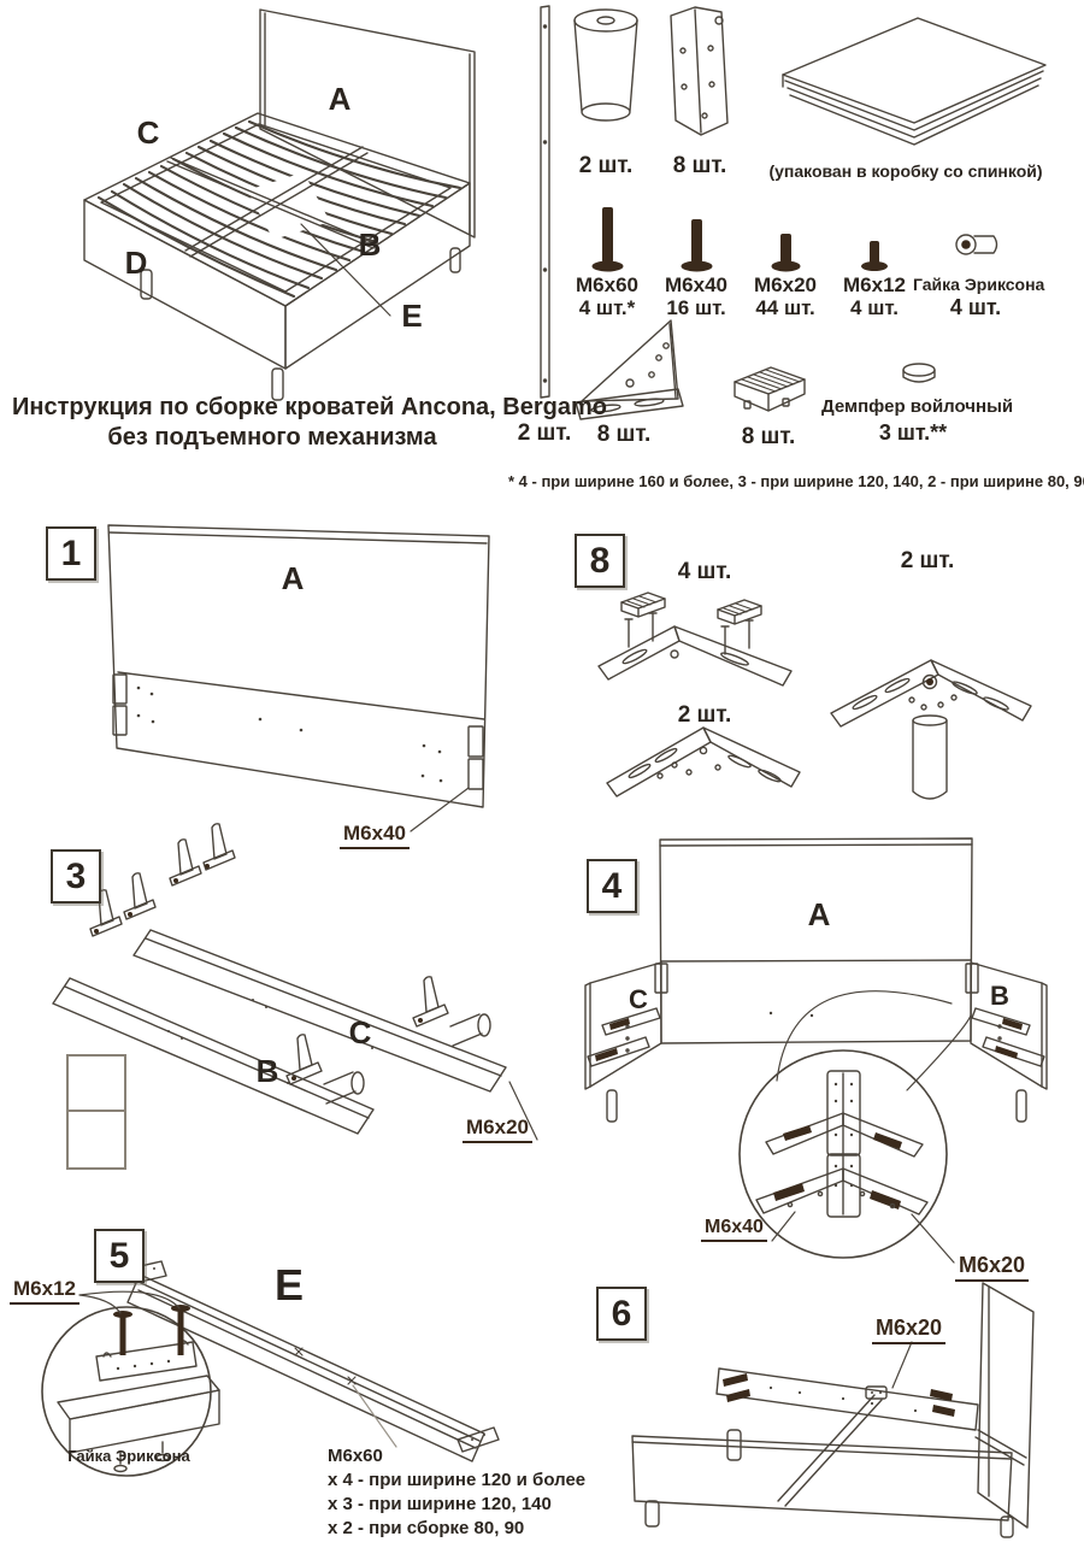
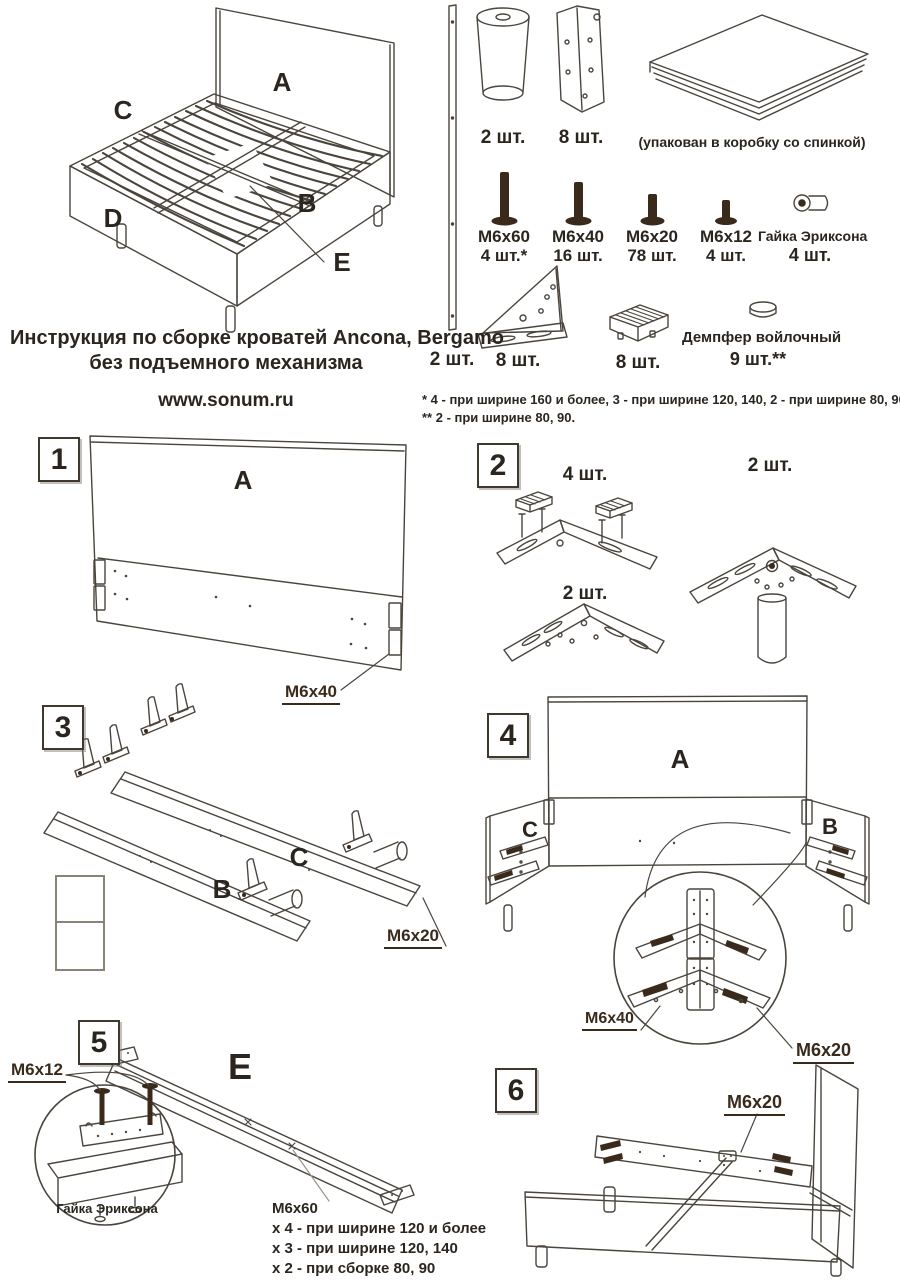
  A
  C
  D
  B
  E
  Инструкция по сборке кроватей Ancona, Bergamo
  без подъемного механизма
+ www.sonum.ru
  2 шт.
  2 шт.
  8 шт.
  (упакован в коробку со спинкой)
  M6x60
  4 шт.*
  M6x40
  16 шт.
  M6x20
- 44 шт.
+ 78 шт.
  M6x12
  4 шт.
  Гайка Эриксона
  4 шт.
  8 шт.
  8 шт.
  Демпфер войлочный
- 3 шт.**
+ 9 шт.**
  * 4 - при ширине 160 и более, 3 - при ширине 120, 140, 2 - при ширине 80, 9
+ ** 2 - при ширине 80, 90.
  1
- 8
+ 2
  3
  4
  5
  6
  A
  M6x40
  4 шт.
  2 шт.
  2 шт.
  B
  C
  M6x20
  A
  C
  B
  M6x40
  M6x20
  E
  M6x12
  Гайка Эриксона
  M6x60
  x 4 - при ширине 120 и более
  x 3 - при ширине 120, 140
  x 2 - при сборке 80, 90
  M6x20
